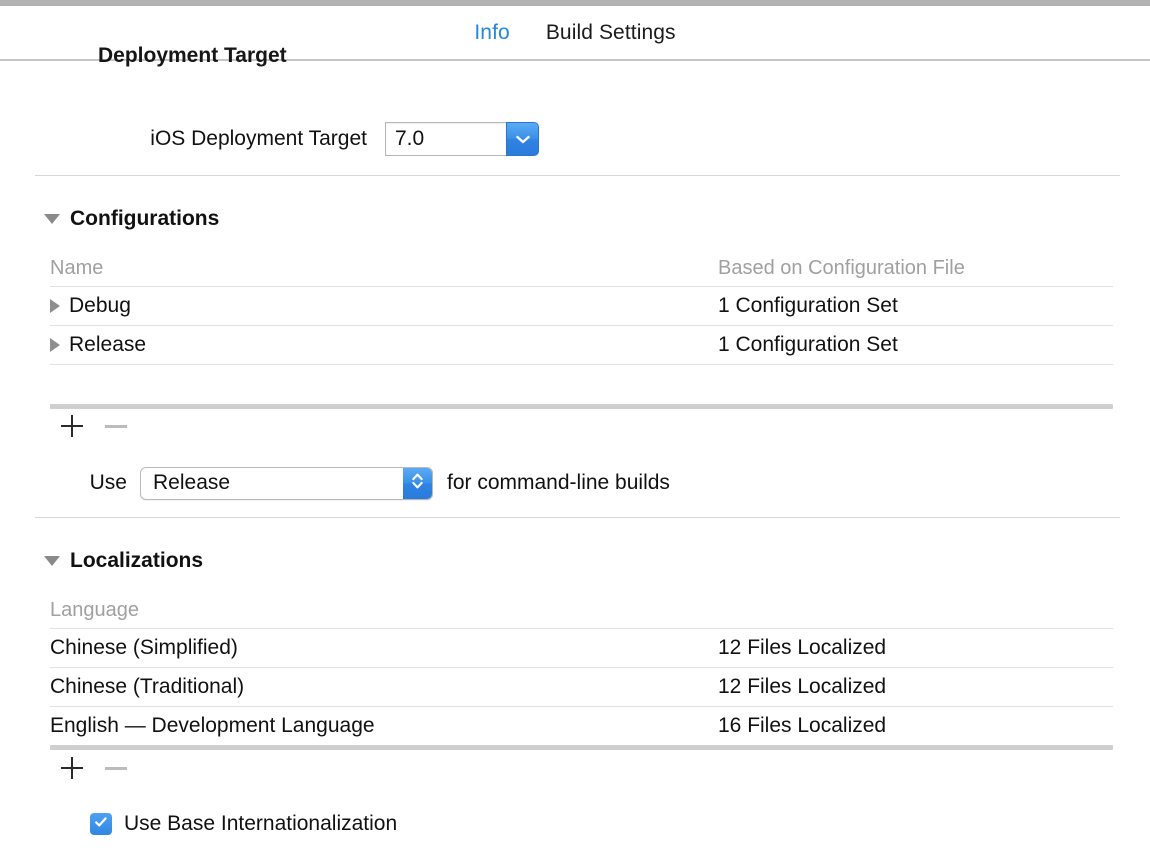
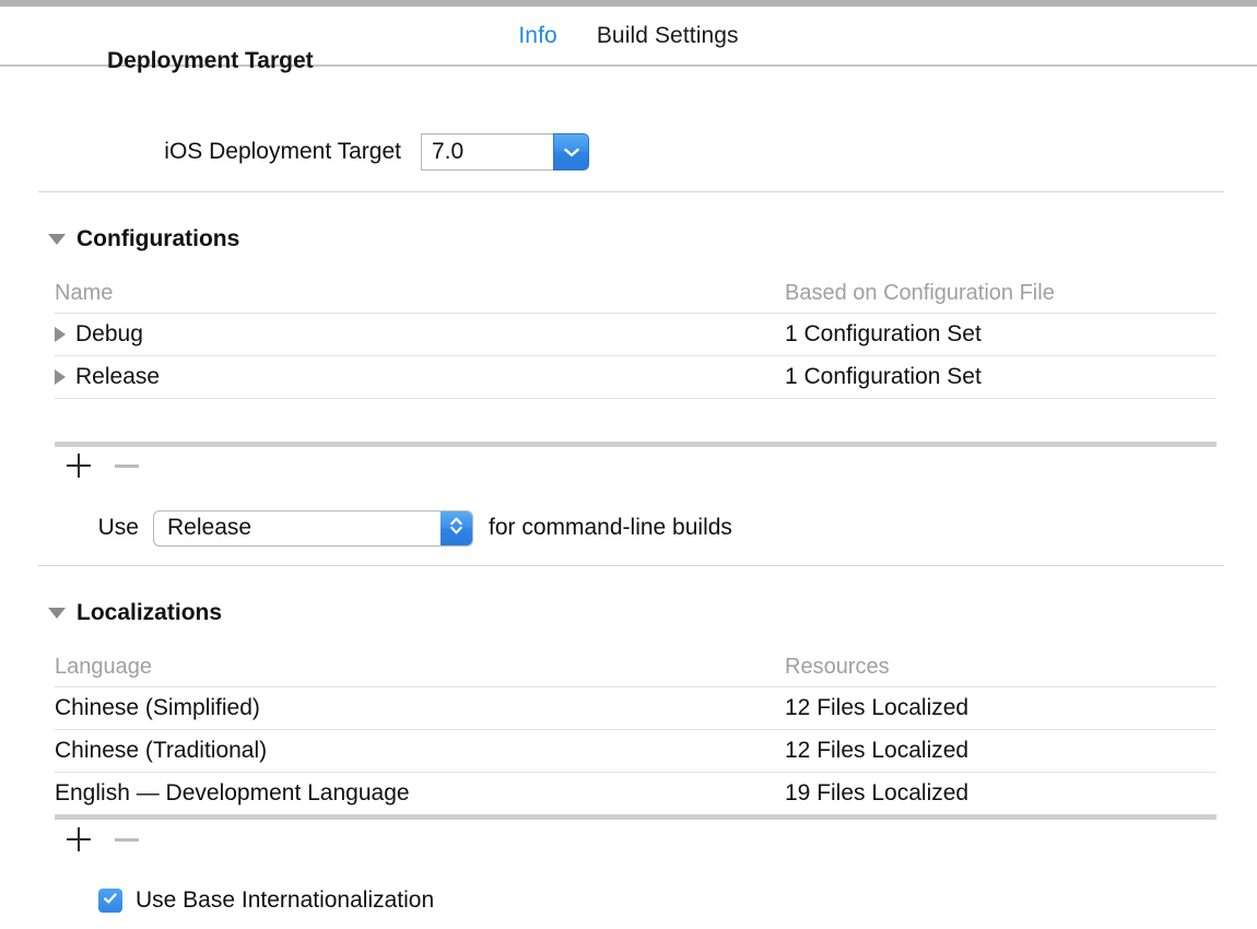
  Info
  Build Settings
  Deployment Target
  iOS Deployment Target
  7.0
  Configurations
  Name
  Based on Configuration File
  Debug
  1 Configuration Set
  Release
  1 Configuration Set
  Use
  Release
  for command-line builds
  Localizations
  Language
+ Resources
  Chinese (Simplified)
  12 Files Localized
  Chinese (Traditional)
  12 Files Localized
  English — Development Language
- 16 Files Localized
+ 19 Files Localized
  Use Base Internationalization
